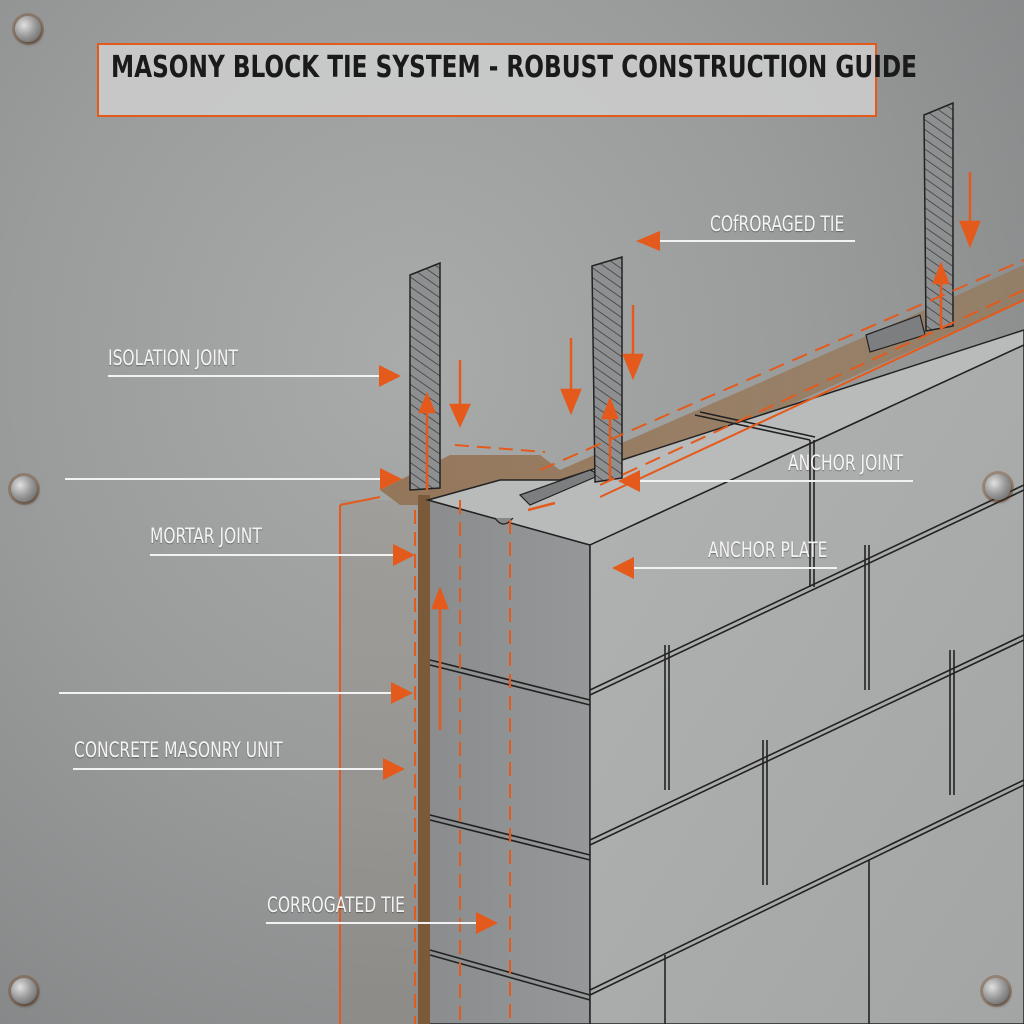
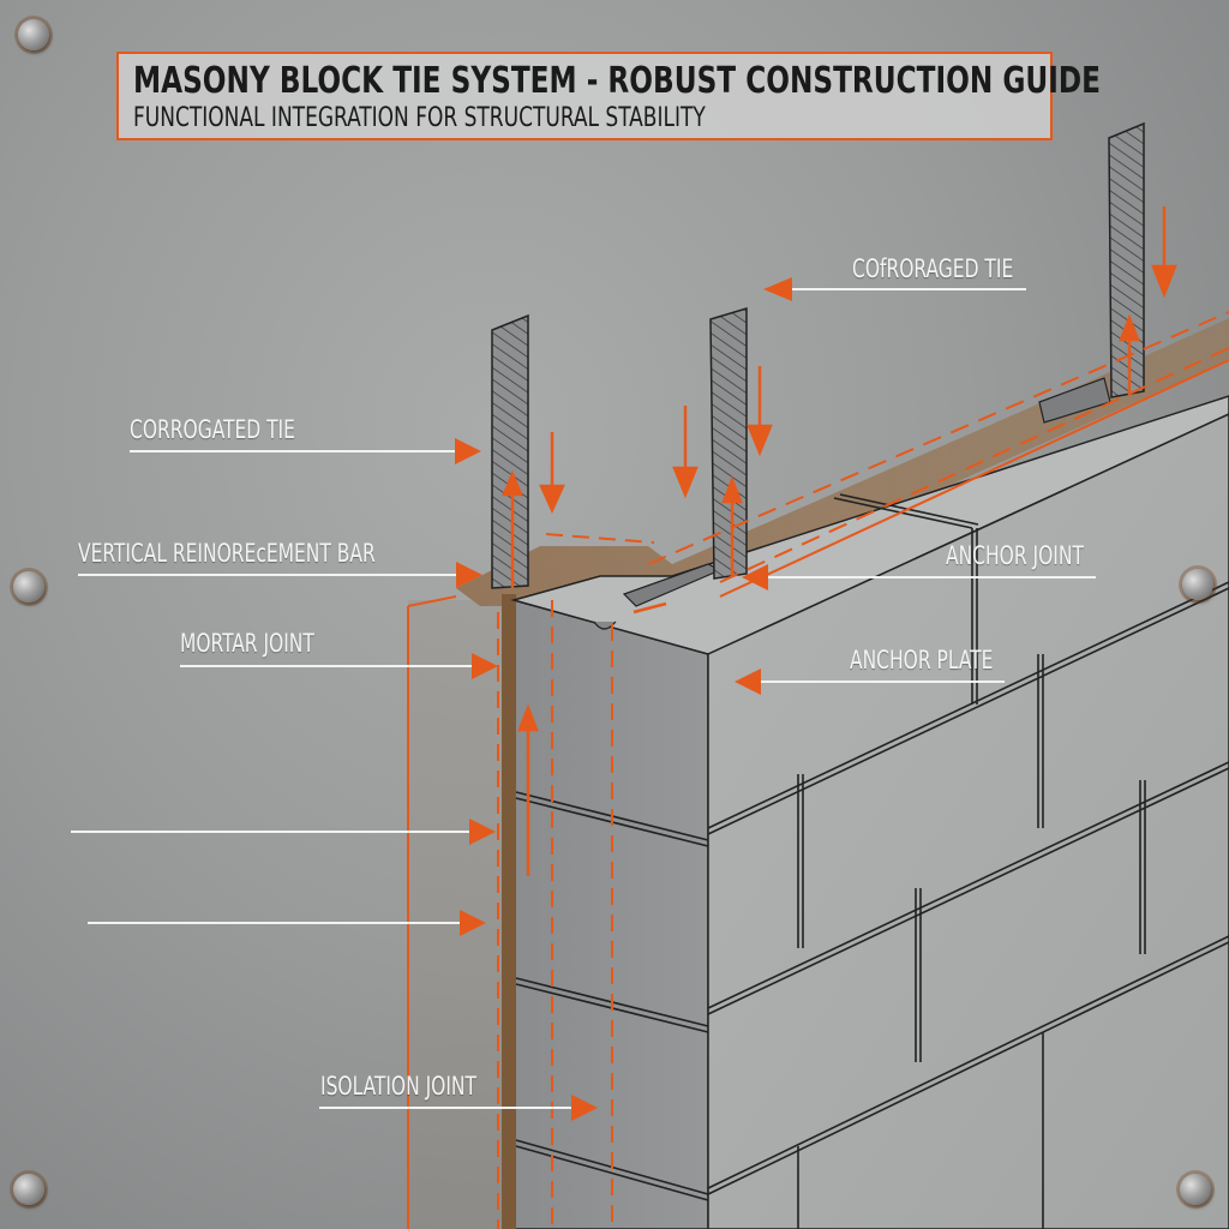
  MASONY BLOCK TIE SYSTEM - ROBUST CONSTRUCTION GUIDE
+ FUNCTIONAL INTEGRATION FOR STRUCTURAL STABILITY
  COfRORAGED TIE
  ANCHOR JOINT
  ANCHOR PLATE
- ISOLATION JOINT
+ CORROGATED TIE
+ VERTICAL REINOREcEMENT BAR
  MORTAR JOINT
- CONCRETE MASONRY UNIT
- CORROGATED TIE
+ ISOLATION JOINT
